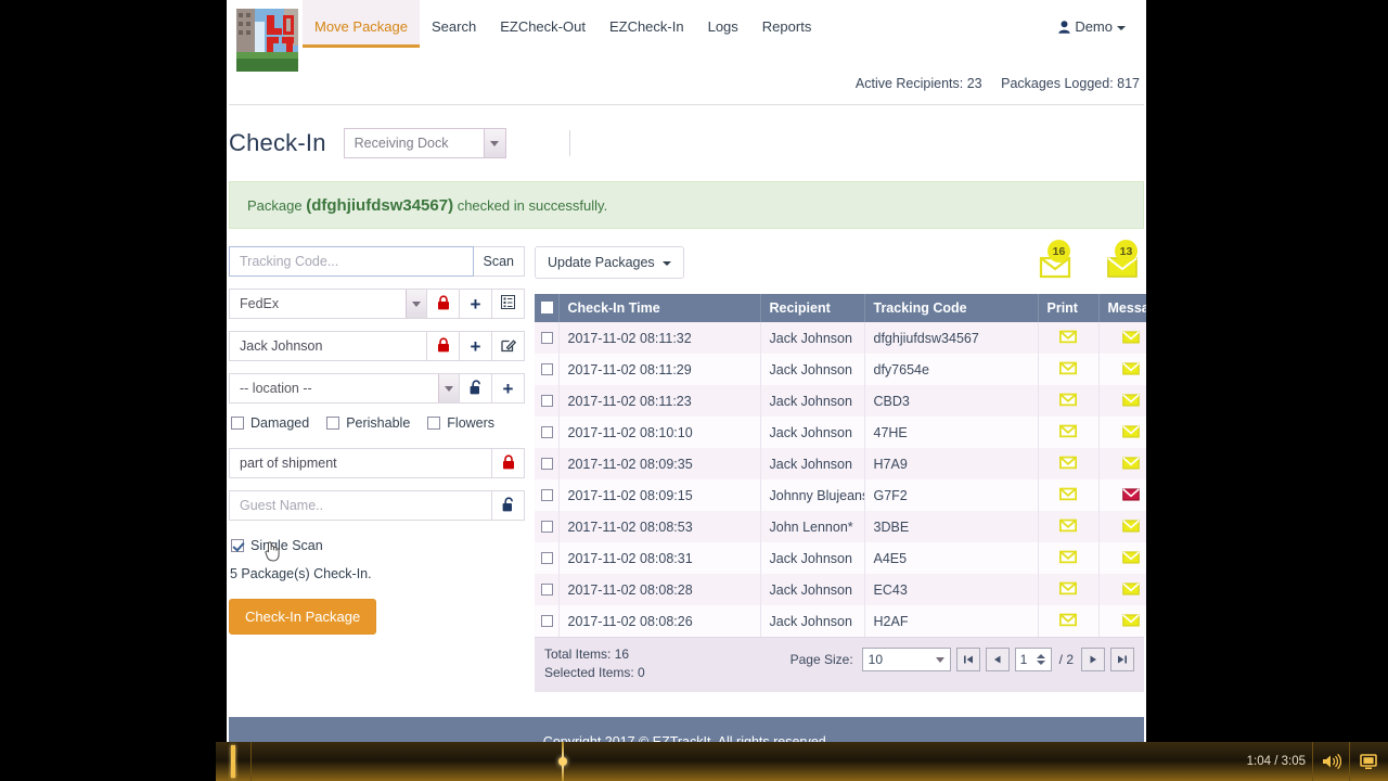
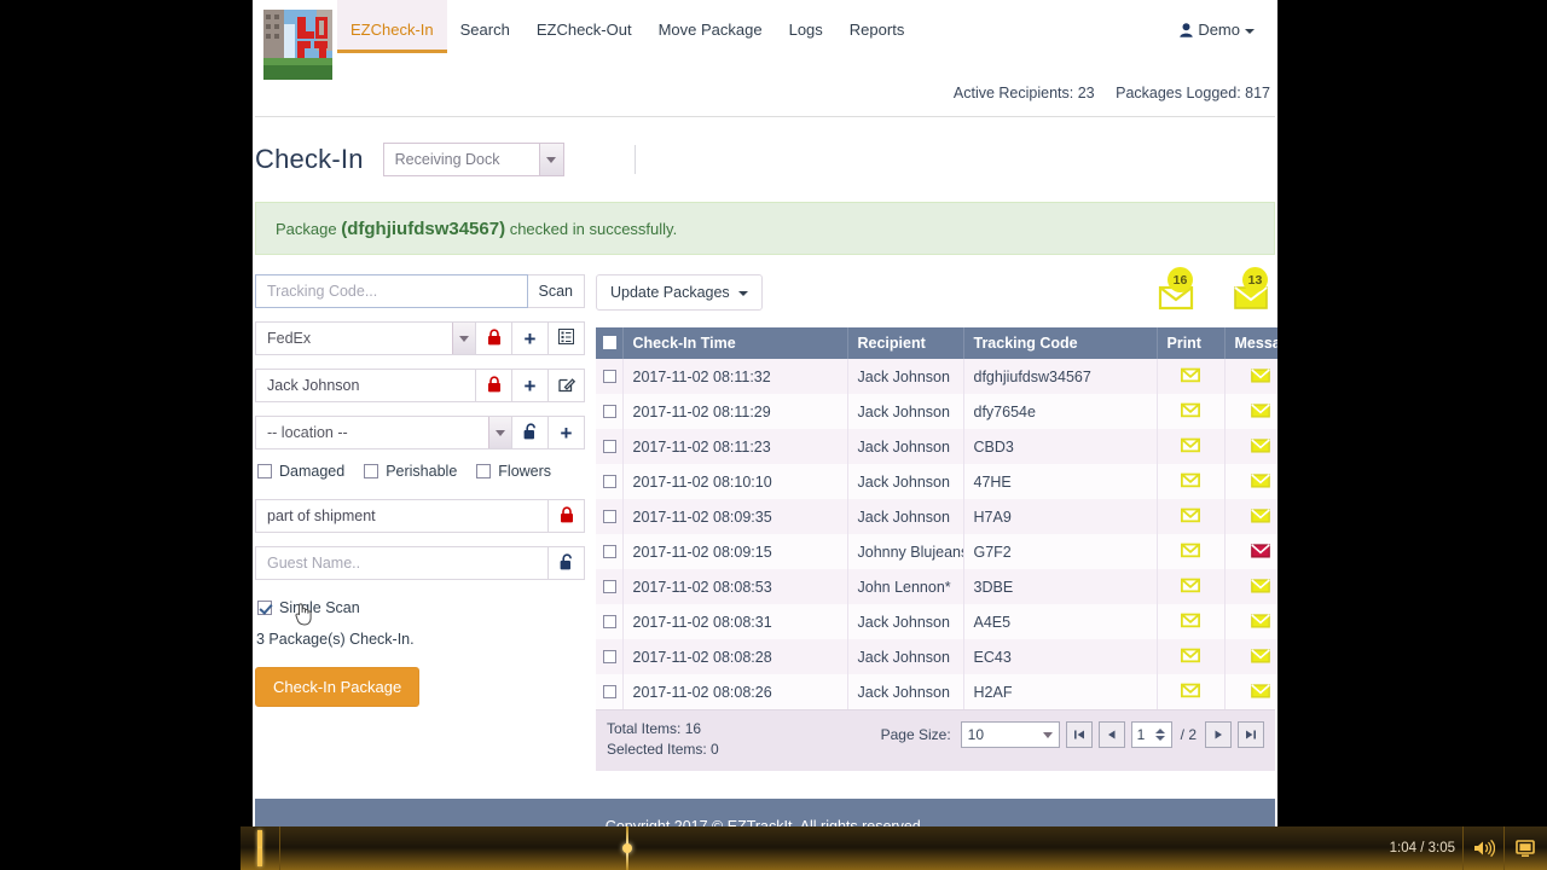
- Move Package
+ EZCheck-In
  Search
  EZCheck-Out
- EZCheck-In
+ Move Package
  Logs
  Reports
  Demo
  Active Recipients: 23 Packages Logged: 817
  Check-In
  Receiving Dock
  Package (dfghjiufdsw34567) checked in successfully.
  Tracking Code...
  Scan
  FedEx
  +
  Jack Johnson
  +
  -- location --
  +
  Damaged
  Perishable
  Flowers
  part of shipment
  Guest Name..
  Single Scan
- 5 Package(s) Check-In.
+ 3 Package(s) Check-In.
  Check-In Package
  Update Packages
  16
  13
  	Check-In Time	Recipient	Tracking Code	Print	Messa
  	2017-11-02 08:11:32	Jack Johnson	dfghjiufdsw34567
  	2017-11-02 08:11:29	Jack Johnson	dfy7654e
  	2017-11-02 08:11:23	Jack Johnson	CBD3
  	2017-11-02 08:10:10	Jack Johnson	47HE
  	2017-11-02 08:09:35	Jack Johnson	H7A9
  	2017-11-02 08:09:15	Johnny Blujean	G7F2
  	2017-11-02 08:08:53	John Lennon*	3DBE
  	2017-11-02 08:08:31	Jack Johnson	A4E5
  	2017-11-02 08:08:28	Jack Johnson	EC43
  	2017-11-02 08:08:26	Jack Johnson	H2AF
  Total Items: 16
  Selected Items: 0
  Page Size:
  10
  1
  / 2
  1:04 / 3:05
